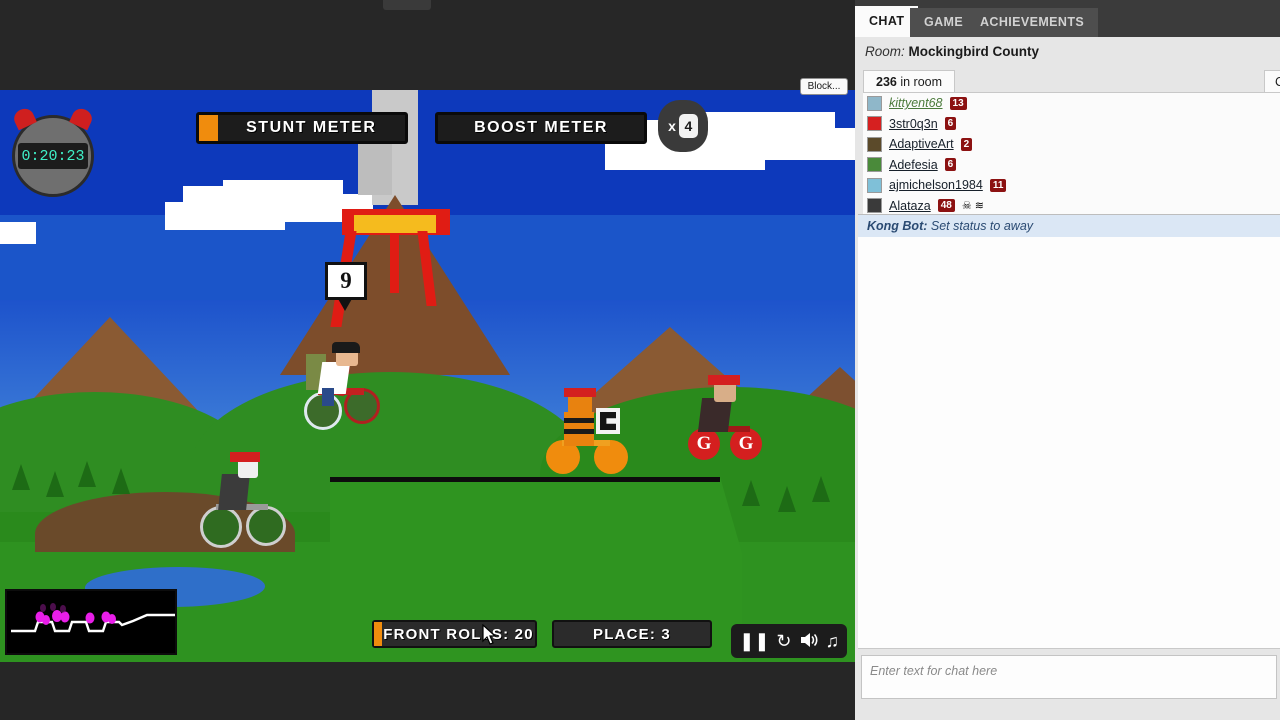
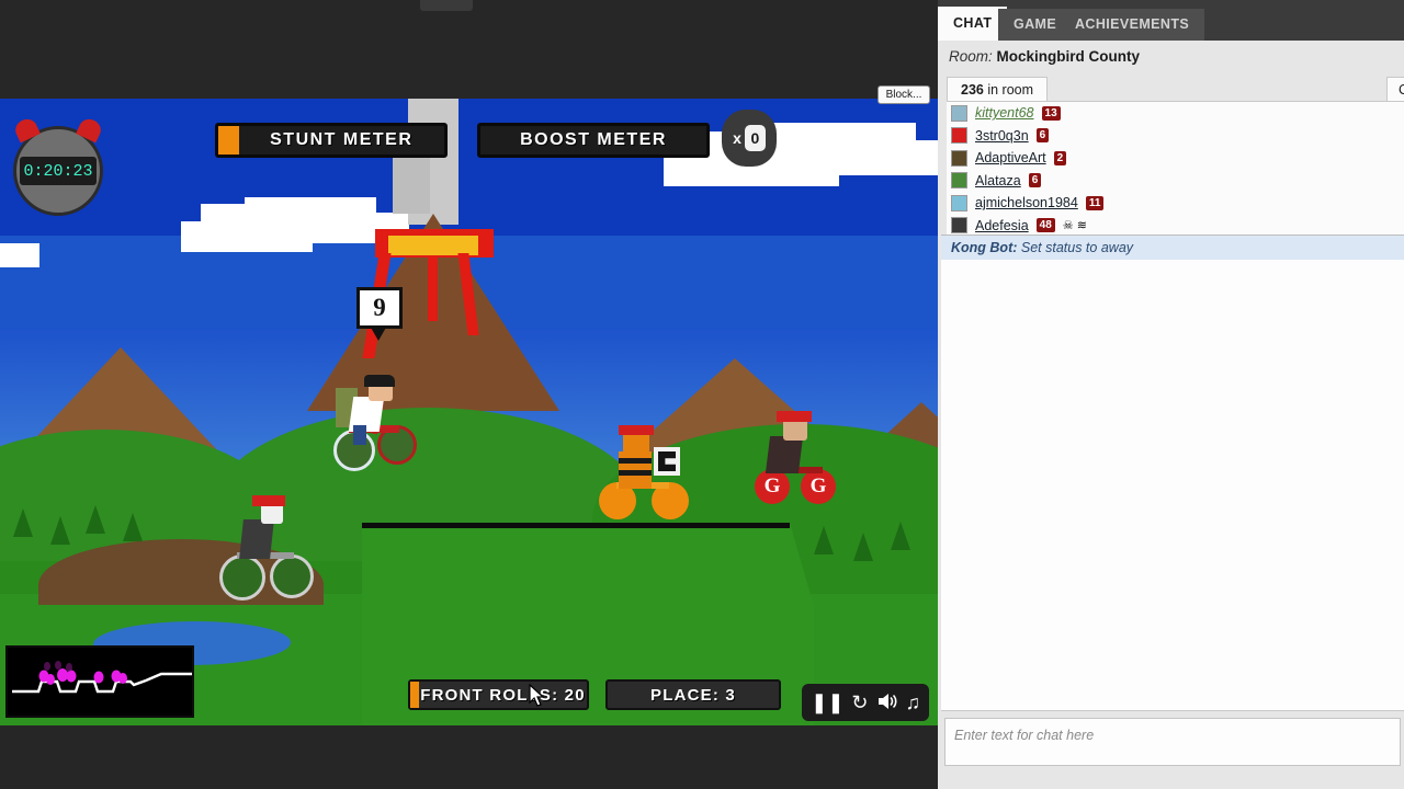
  Block...
  9
  G
  G
  0:20:23
  STUNT METER
  BOOST METER
  x
- 4
+ 0
  FRONT ROLS: 20
  PLACE: 3
  ❚❚
  ↻
  ♫
  CHAT
  GAME
  ACHIEVEMENTS
  Room: Mockingbird County
  236 in room
  kittyent68
  13
  3str0q3n
  6
  AdaptiveArt
  2
- Adefesia
+ Alataza
  6
  ajmichelson1984
  11
- Alataza
+ Adefesia
  48
  ☠ ≋
  Kong Bot: Set status to away
  Enter text for chat here
